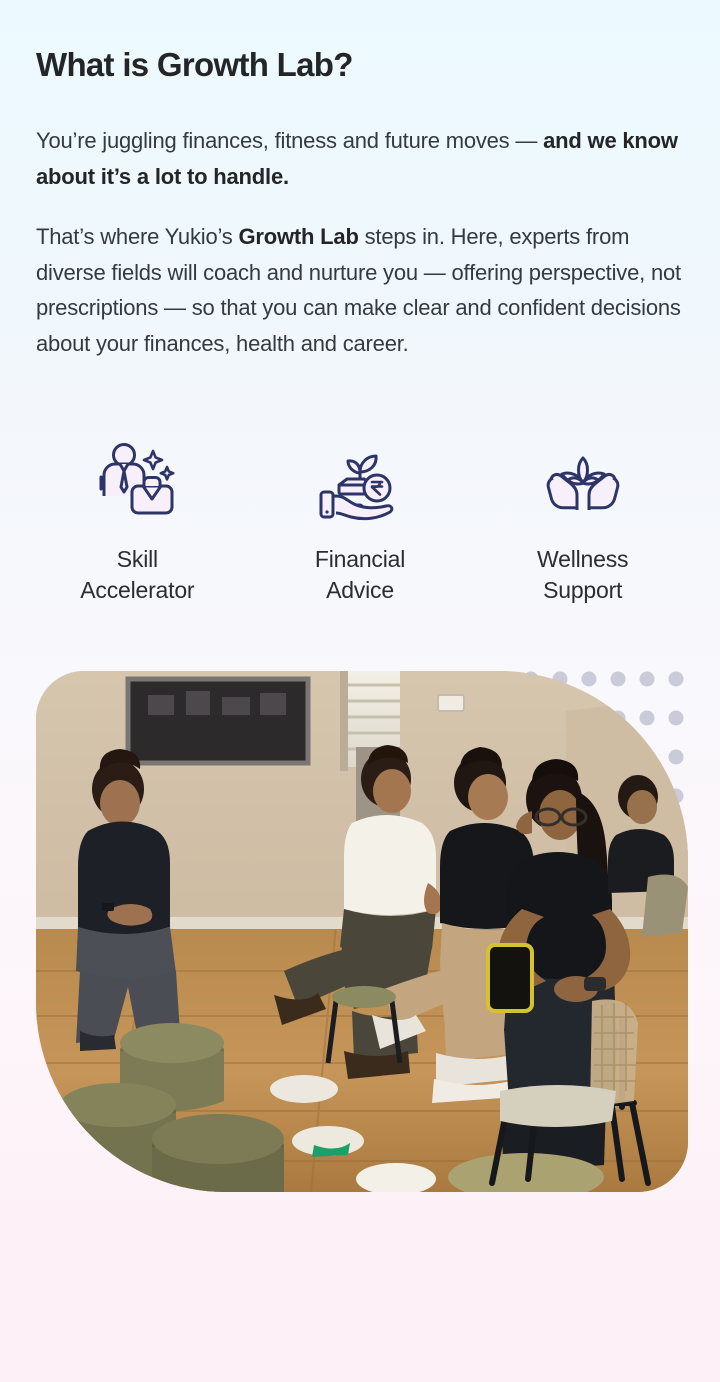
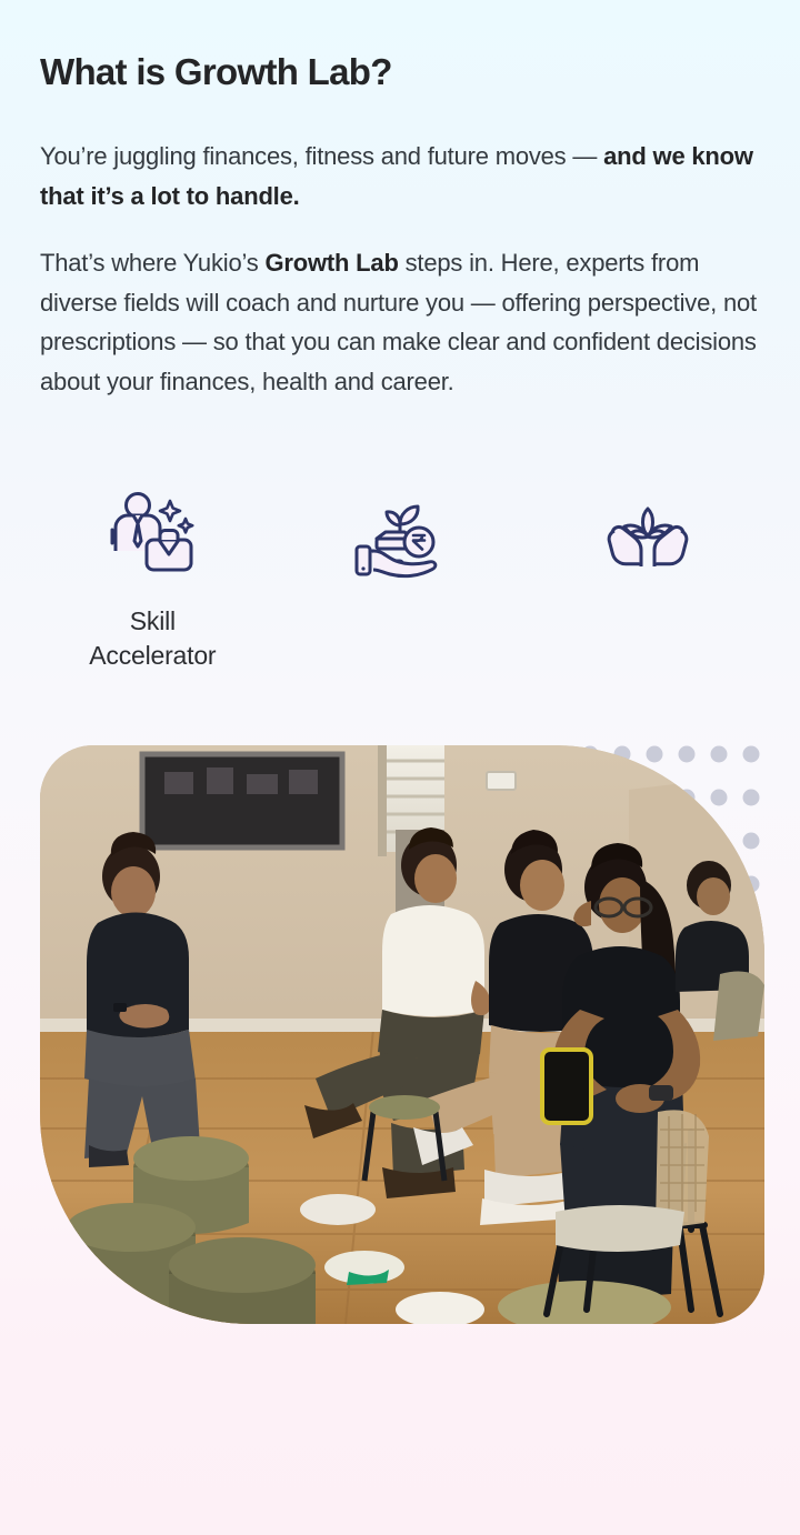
  What is Growth Lab?
- You’re juggling finances, fitness and future moves — and we know about it’s a lot to handle.
+ You’re juggling finances, fitness and future moves — and we know that it’s a lot to handle.
  That’s where Yukio’s Growth Lab steps in. Here, experts from diverse fields will coach and nurture you — offering perspective, not prescriptions — so that you can make clear and confident decisions about your finances, health and career.
  Skill
  Accelerator
- Financial
- Advice
- Wellness
- Support
